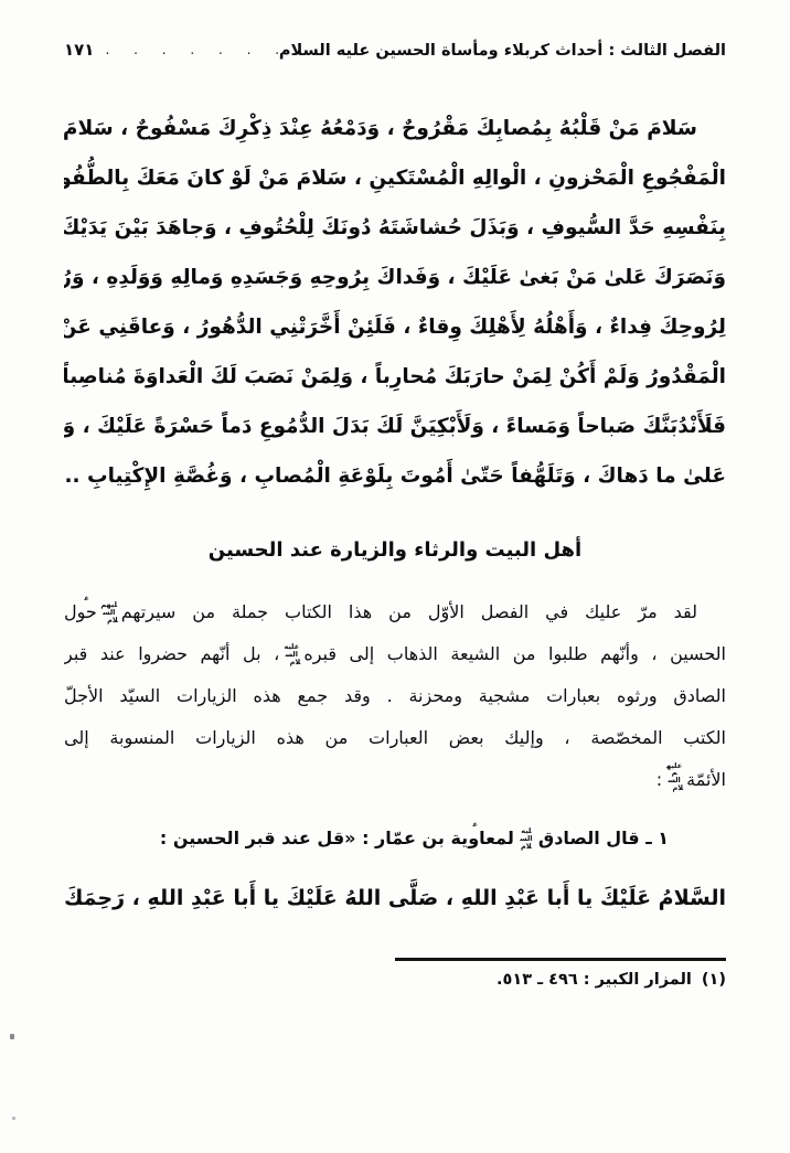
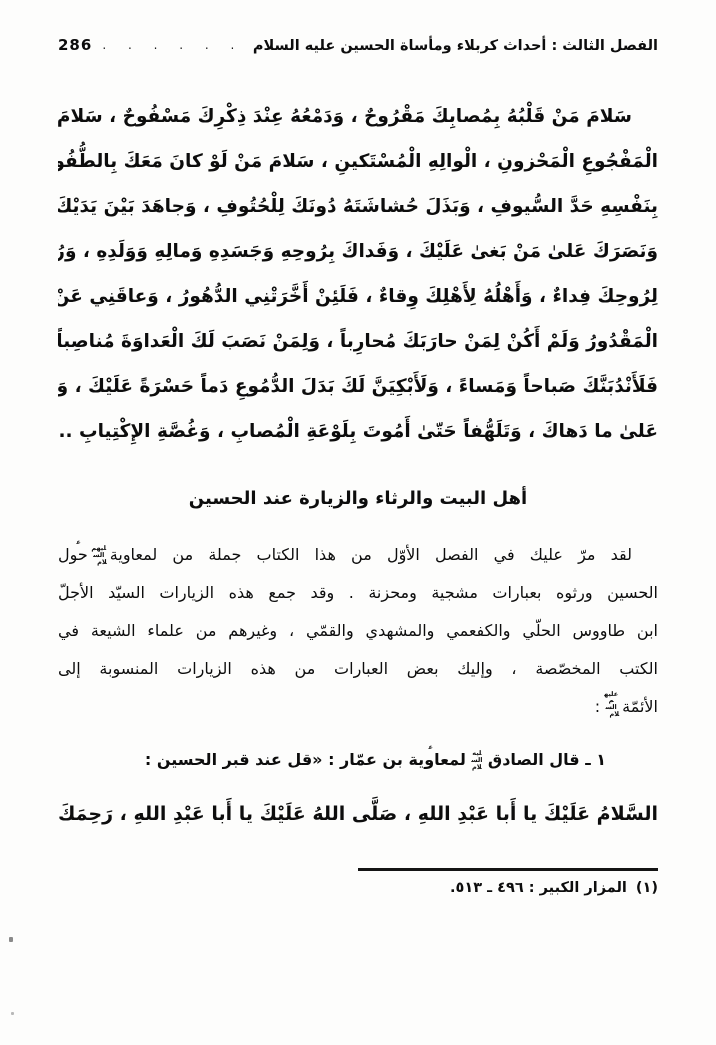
  الفصل الثالث : أحداث كربلاء ومأساة الحسين عليه السلام
- ١٧١
+ 286
  سَلامَ مَنْ قَلْبُهُ بِمُصابِكَ مَقْرُوحٌ ، وَدَمْعُهُ عِنْدَ ذِكْرِكَ مَسْفُوحٌ ، سَلامَ
  الْمَفْجُوعِ الْمَحْزونِ ، الْوالِهِ الْمُسْتَكينِ ، سَلامَ مَنْ لَوْ كانَ مَعَكَ بِالطُّفُو
  بِنَفْسِهِ حَدَّ السُّيوفِ ، وَبَذَلَ حُشاشَتَهُ دُونَكَ لِلْحُتُوفِ ، وَجاهَدَ بَيْنَ يَدَيْكَ
  وَنَصَرَكَ عَلىٰ مَنْ بَغىٰ عَلَيْكَ ، وَفَداكَ بِرُوحِهِ وَجَسَدِهِ وَمالِهِ وَوَلَدِهِ ، وَرُ
  لِرُوحِكَ فِداءٌ ، وَأَهْلُهُ لِأَهْلِكَ وِقاءٌ ، فَلَئِنْ أَخَّرَتْنِي الدُّهُورُ ، وَعاقَنِي عَنْ
  الْمَقْدُورُ وَلَمْ أَكُنْ لِمَنْ حارَبَكَ مُحارِباً ، وَلِمَنْ نَصَبَ لَكَ الْعَداوَةَ مُناصِباً
  فَلَأَنْدُبَنَّكَ صَباحاً وَمَساءً ، وَلَأَبْكِيَنَّ لَكَ بَدَلَ الدُّمُوعِ دَماً حَسْرَةً عَلَيْكَ ، وَ
  عَلىٰ ما دَهاكَ ، وَتَلَهُّفاً حَتّىٰ أَمُوتَ بِلَوْعَةِ الْمُصابِ ، وَغُصَّةِ الإِكْتِيابِ ..
  أهل البيت والرثاء والزيارة عند الحسين
- لقد مرّ عليك في الفصل الأوّل من هذا الكتاب جملة من سيرتهمعليهم السلامحول
+ لقد مرّ عليك في الفصل الأوّل من هذا الكتاب جملة من لمعاويةعليهم السلامحول
- الحسين ، وأنّهم طلبوا من الشيعة الذهاب إلى قبرهعليه السلام، بل أنّهم حضروا عند قبر
- الصادق ورثوه بعبارات مشجية ومحزنة . وقد جمع هذه الزيارات السيّد الأجلّ
+ الحسين ورثوه بعبارات مشجية ومحزنة . وقد جمع هذه الزيارات السيّد الأجلّ
+ ابن طاووس الحلّي والكفعمي والمشهدي والقمّي ، وغيرهم من علماء الشيعة في
  الكتب المخصّصة ، وإليك بعض العبارات من هذه الزيارات المنسوبة إلى
  الأئمّةعليهم السلام:
  ١ ـ قال الصادقعليه السلاملمعاوية بن عمّار : «قل عند قبر الحسين :
  السَّلامُ عَلَيْكَ يا أَبا عَبْدِ اللهِ ، صَلَّى اللهُ عَلَيْكَ يا أَبا عَبْدِ اللهِ ، رَحِمَكَ
  (١)المزار الكبير : ٤٩٦ ـ ٥١٣.
